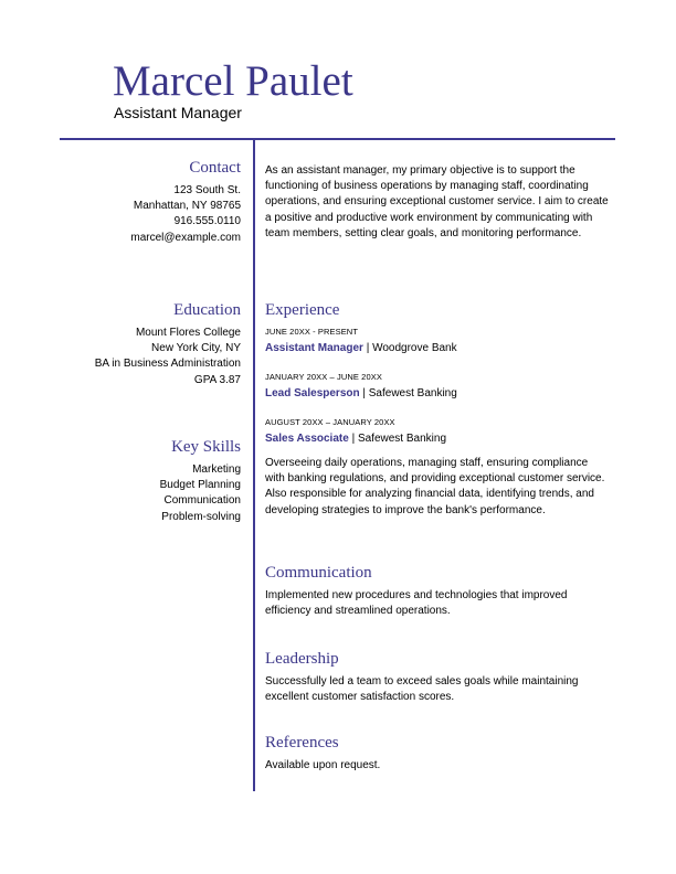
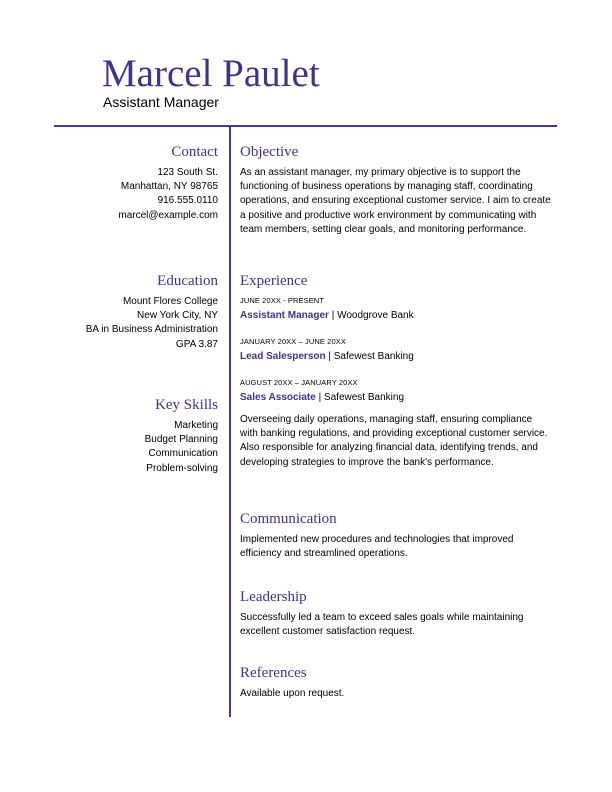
  Marcel Paulet
  Assistant Manager
  Contact
  123 South St.
  Manhattan, NY 98765
  916.555.0110
  marcel@example.com
  Education
  Mount Flores College
  New York City, NY
  BA in Business Administration
  GPA 3.87
  Key Skills
  Marketing
  Budget Planning
  Communication
  Problem-solving
+ Objective
  As an assistant manager, my primary objective is to support the functioning of business operations by managing staff, coordinating operations, and ensuring exceptional customer service. I aim to create a positive and productive work environment by communicating with team members, setting clear goals, and monitoring performance.
  Experience
  JUNE 20XX - PRESENT
  Assistant Manager | Woodgrove Bank
  JANUARY 20XX – JUNE 20XX
  Lead Salesperson | Safewest Banking
  AUGUST 20XX – JANUARY 20XX
  Sales Associate | Safewest Banking
  Overseeing daily operations, managing staff, ensuring compliance with banking regulations, and providing exceptional customer service. Also responsible for analyzing financial data, identifying trends, and developing strategies to improve the bank's performance.
  Communication
  Implemented new procedures and technologies that improved efficiency and streamlined operations.
  Leadership
- Successfully led a team to exceed sales goals while maintaining excellent customer satisfaction scores.
+ Successfully led a team to exceed sales goals while maintaining excellent customer satisfaction request.
  References
  Available upon request.
